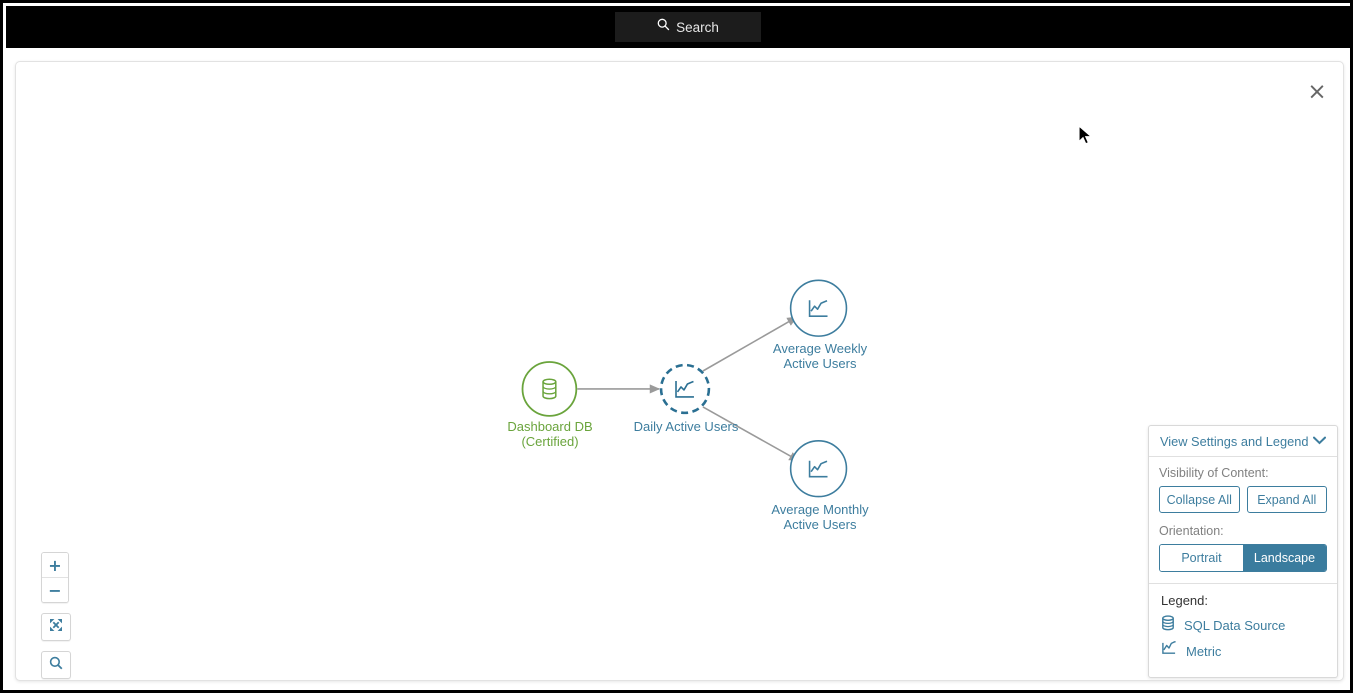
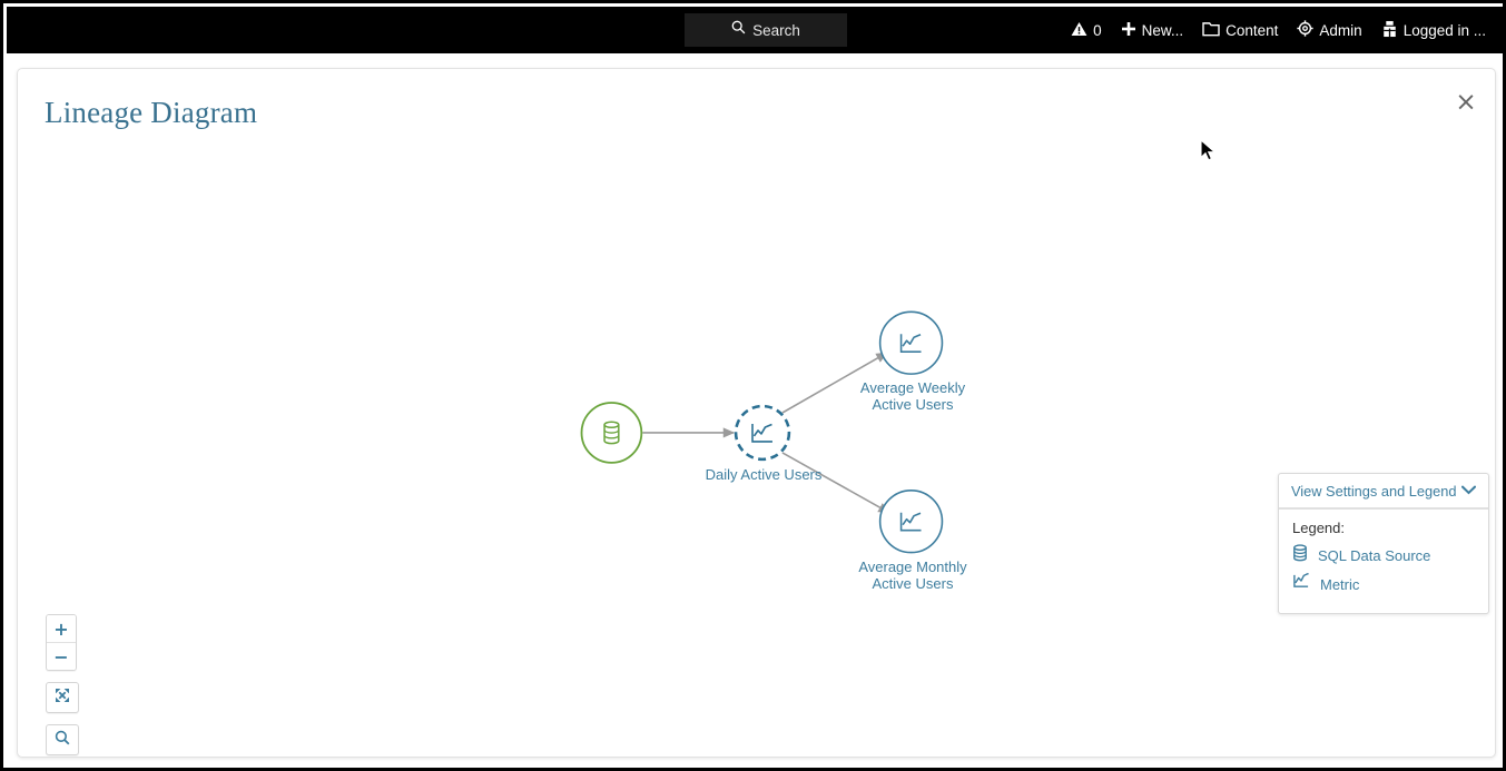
  Search
+ 0
+ New...
+ Content
+ Admin
+ Logged in ...
+ Lineage Diagram
  ×
- Dashboard DB
- (Certified)
  Daily Active Users
  Average Weekly
  Active Users
  Average Monthly
  Active Users
  +
  −
  View Settings and Legend
- Visibility of Content:
- Collapse All
- Expand All
- Orientation:
- Portrait
- Landscape
  Legend:
  SQL Data Source
  Metric
